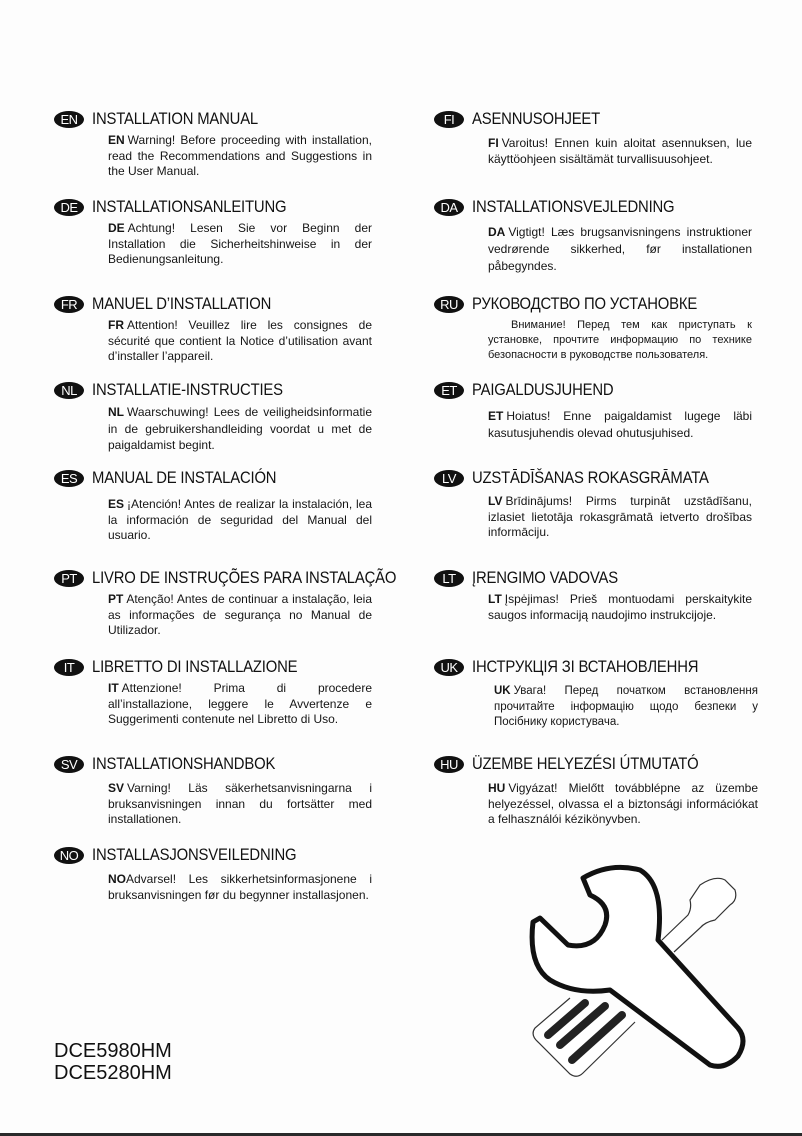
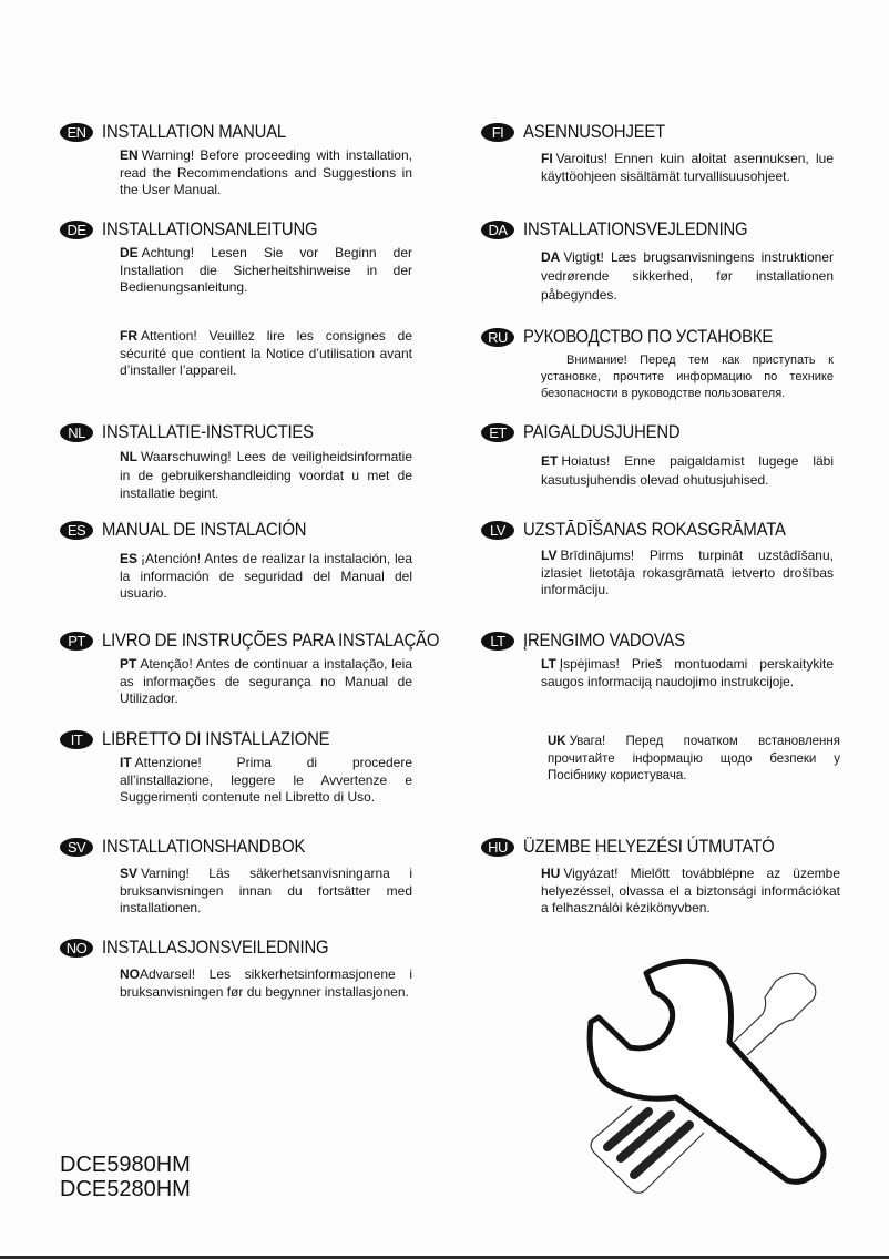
  EN
  INSTALLATION MANUAL
  EN Warning! Before proceeding with installation, read the Recommendations and Suggestions in the User Manual.
  DE
  INSTALLATIONSANLEITUNG
  DE Achtung! Lesen Sie vor Beginn der Installation die Sicherheitshinweise in der Bedienungsanleitung.
- FR
- MANUEL D’INSTALLATION
  FR Attention! Veuillez lire les consignes de sécurité que contient la Notice d’utilisation avant d’installer l’appareil.
  NL
  INSTALLATIE-INSTRUCTIES
- NL Waarschuwing! Lees de veiligheidsinformatie in de gebruikershandleiding voordat u met de paigaldamist begint.
+ NL Waarschuwing! Lees de veiligheidsinformatie in de gebruikershandleiding voordat u met de installatie begint.
  ES
  MANUAL DE INSTALACIÓN
  ES ¡Atención! Antes de realizar la instalación, lea la información de seguridad del Manual del usuario.
  PT
  LIVRO DE INSTRUÇÕES PARA INSTALAÇÃO
  PT Atenção! Antes de continuar a instalação, leia as informações de segurança no Manual de Utilizador.
  IT
  LIBRETTO DI INSTALLAZIONE
  IT Attenzione! Prima di procedere all’installazione, leggere le Avvertenze e Suggerimenti contenute nel Libretto di Uso.
  SV
  INSTALLATIONSHANDBOK
  SV Varning! Läs säkerhetsanvisningarna i bruksanvisningen innan du fortsätter med installationen.
  NO
  INSTALLASJONSVEILEDNING
  NOAdvarsel! Les sikkerhetsinformasjonene i bruksanvisningen før du begynner installasjonen.
  FI
  ASENNUSOHJEET
  FI Varoitus! Ennen kuin aloitat asennuksen, lue käyttöohjeen sisältämät turvallisuusohjeet.
  DA
  INSTALLATIONSVEJLEDNING
  DA Vigtigt! Læs brugsanvisningens instruktioner vedrørende sikkerhed, før installationen påbegyndes.
  RU
  РУКОВОДСТВО ПО УСТАНОВКЕ
  Внимание! Перед тем как приступать к установке, прочтите информацию по технике безопасности в руководстве пользователя.
  ET
  PAIGALDUSJUHEND
  ET Hoiatus! Enne paigaldamist lugege läbi kasutusjuhendis olevad ohutusjuhised.
  LV
  UZSTĀDĪŠANAS ROKASGRĀMATA
  LV Brīdinājums! Pirms turpināt uzstādīšanu, izlasiet lietotāja rokasgrāmatā ietverto drošības informāciju.
  LT
  ĮRENGIMO VADOVAS
  LT Įspėjimas! Prieš montuodami perskaitykite saugos informaciją naudojimo instrukcijoje.
- UK
- ІНСТРУКЦІЯ ЗІ ВСТАНОВЛЕННЯ
  UK Увага! Перед початком встановлення прочитайте інформацію щодо безпеки у Посібнику користувача.
  HU
  ÜZEMBE HELYEZÉSI ÚTMUTATÓ
  HU Vigyázat! Mielőtt továbblépne az üzembe helyezéssel, olvassa el a biztonsági információkat a felhasználói kézikönyvben.
  DCE5980HM
  DCE5280HM
